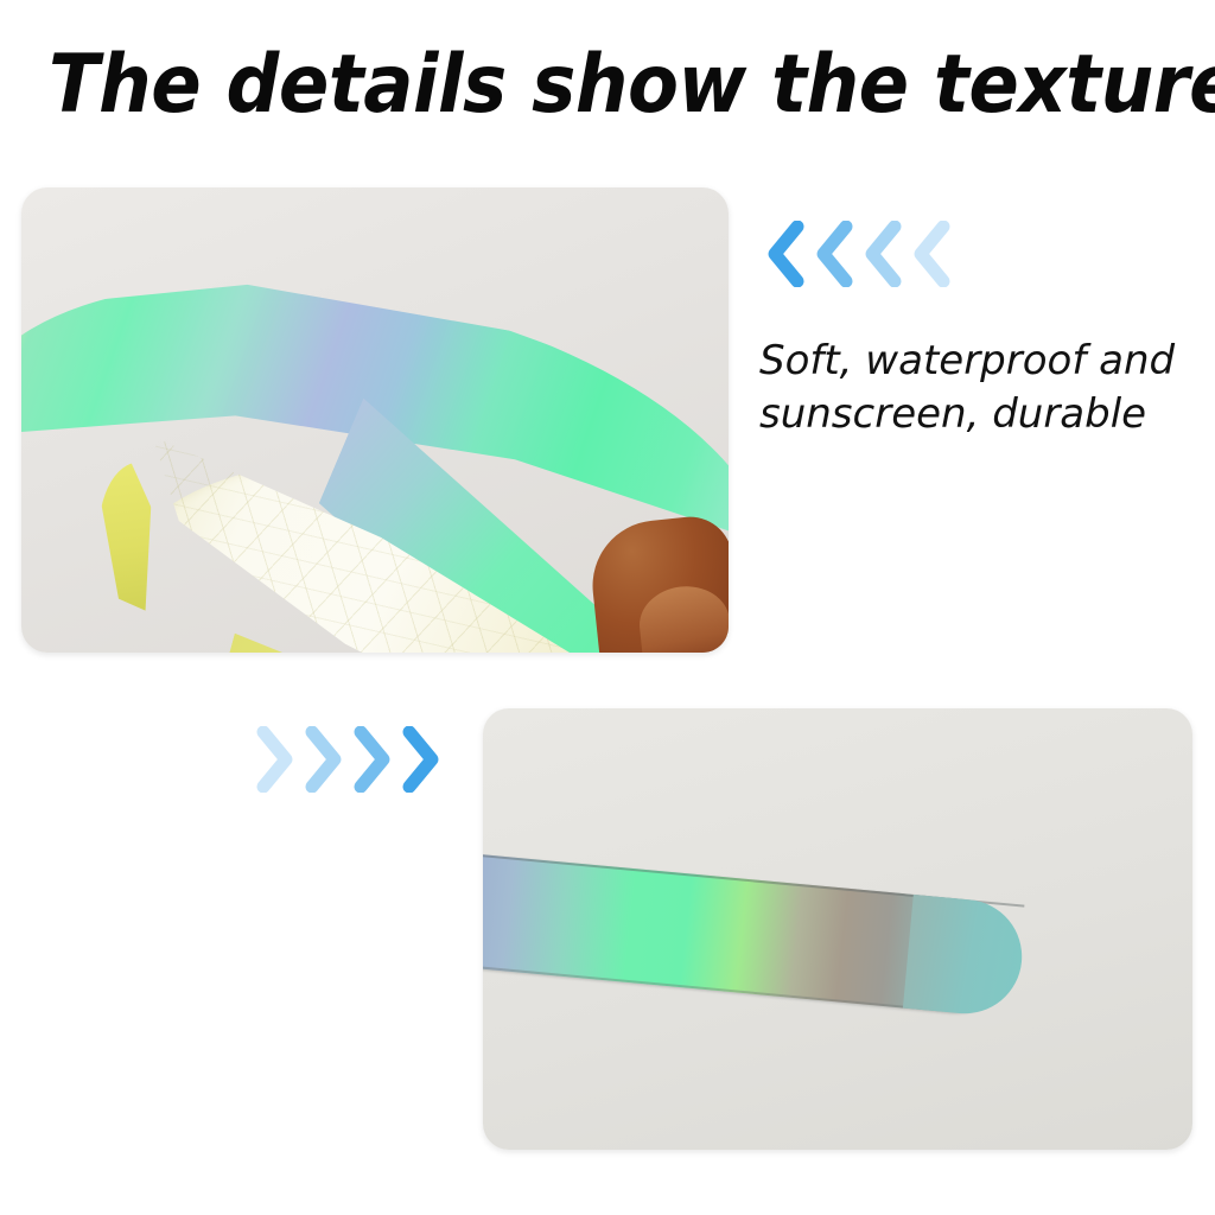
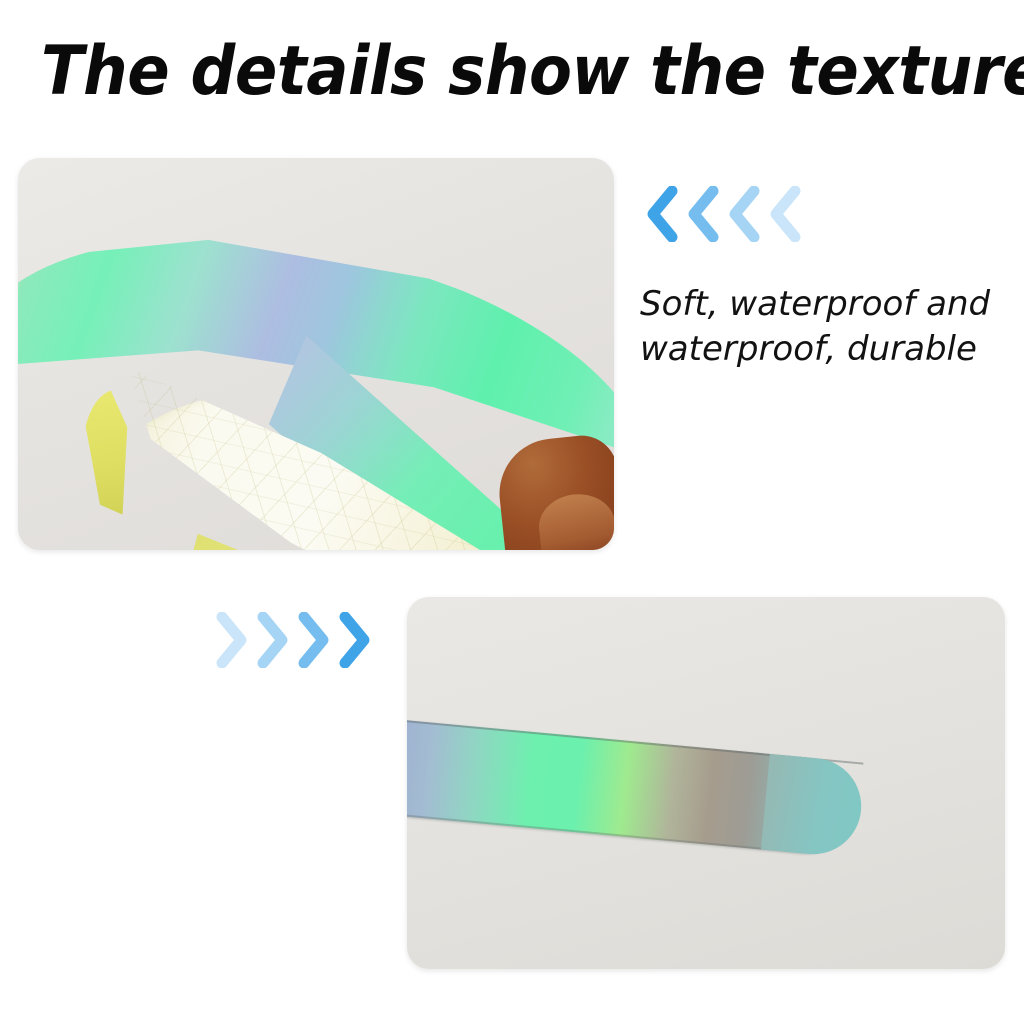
  The details show the texture
- Soft, waterproof and sunscreen, durable
+ Soft, waterproof and waterproof, durable
